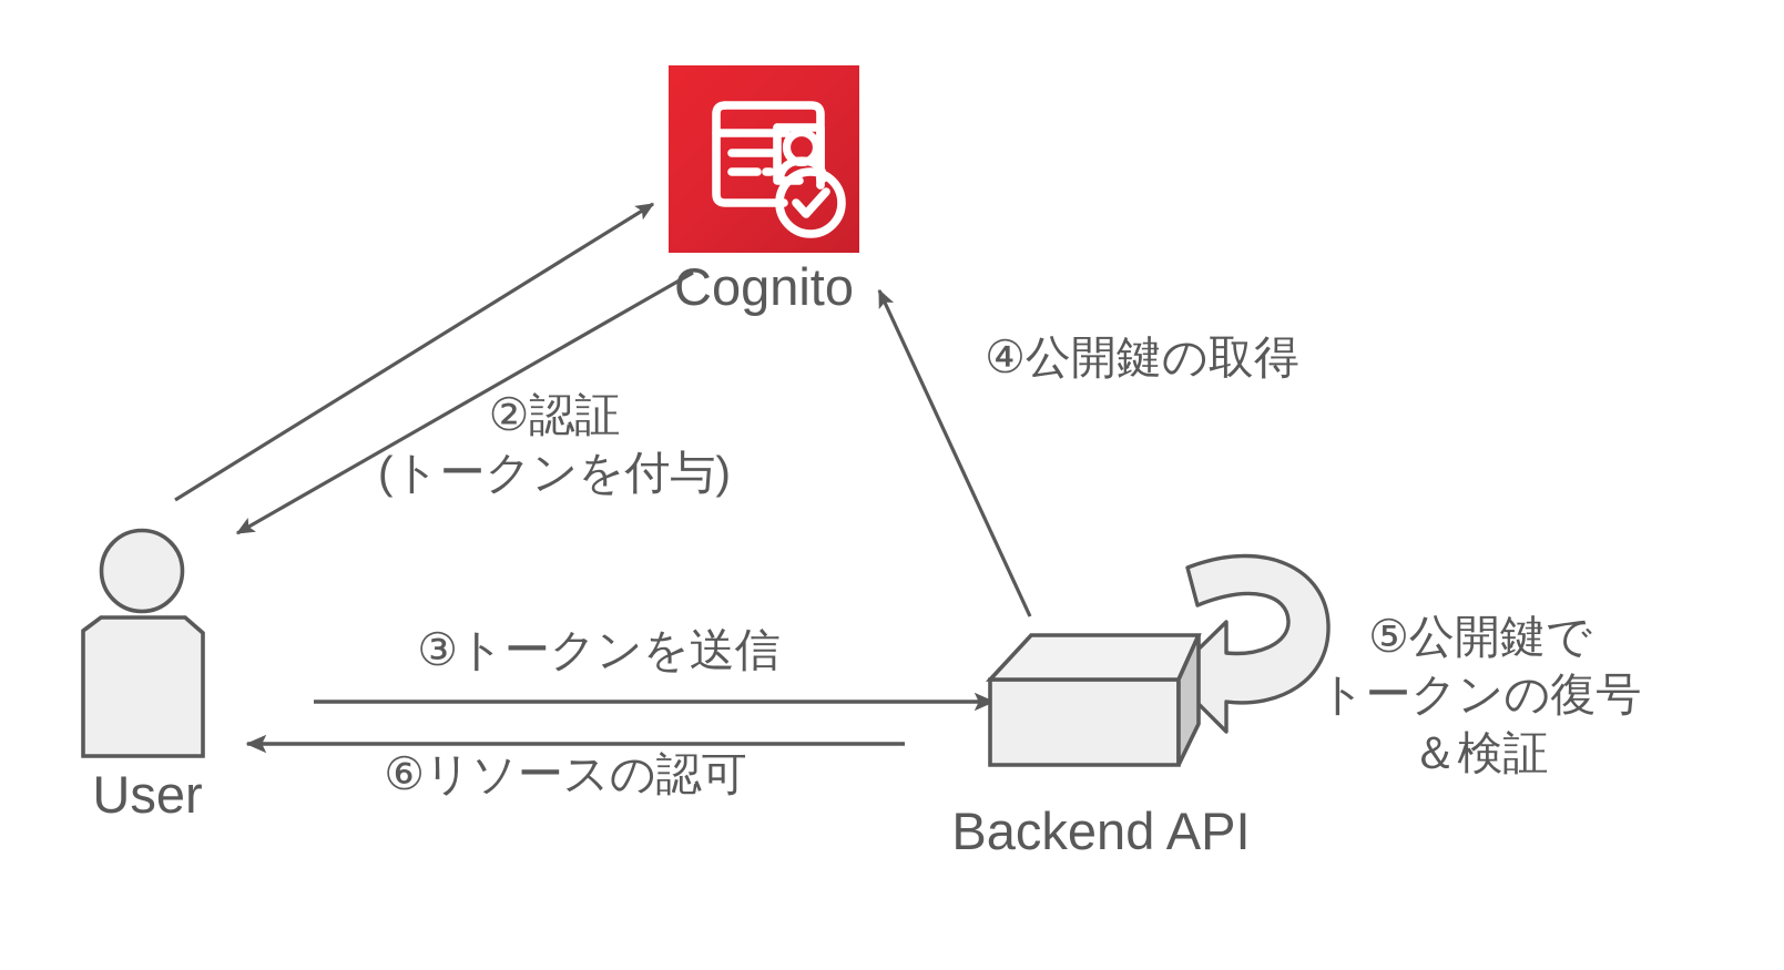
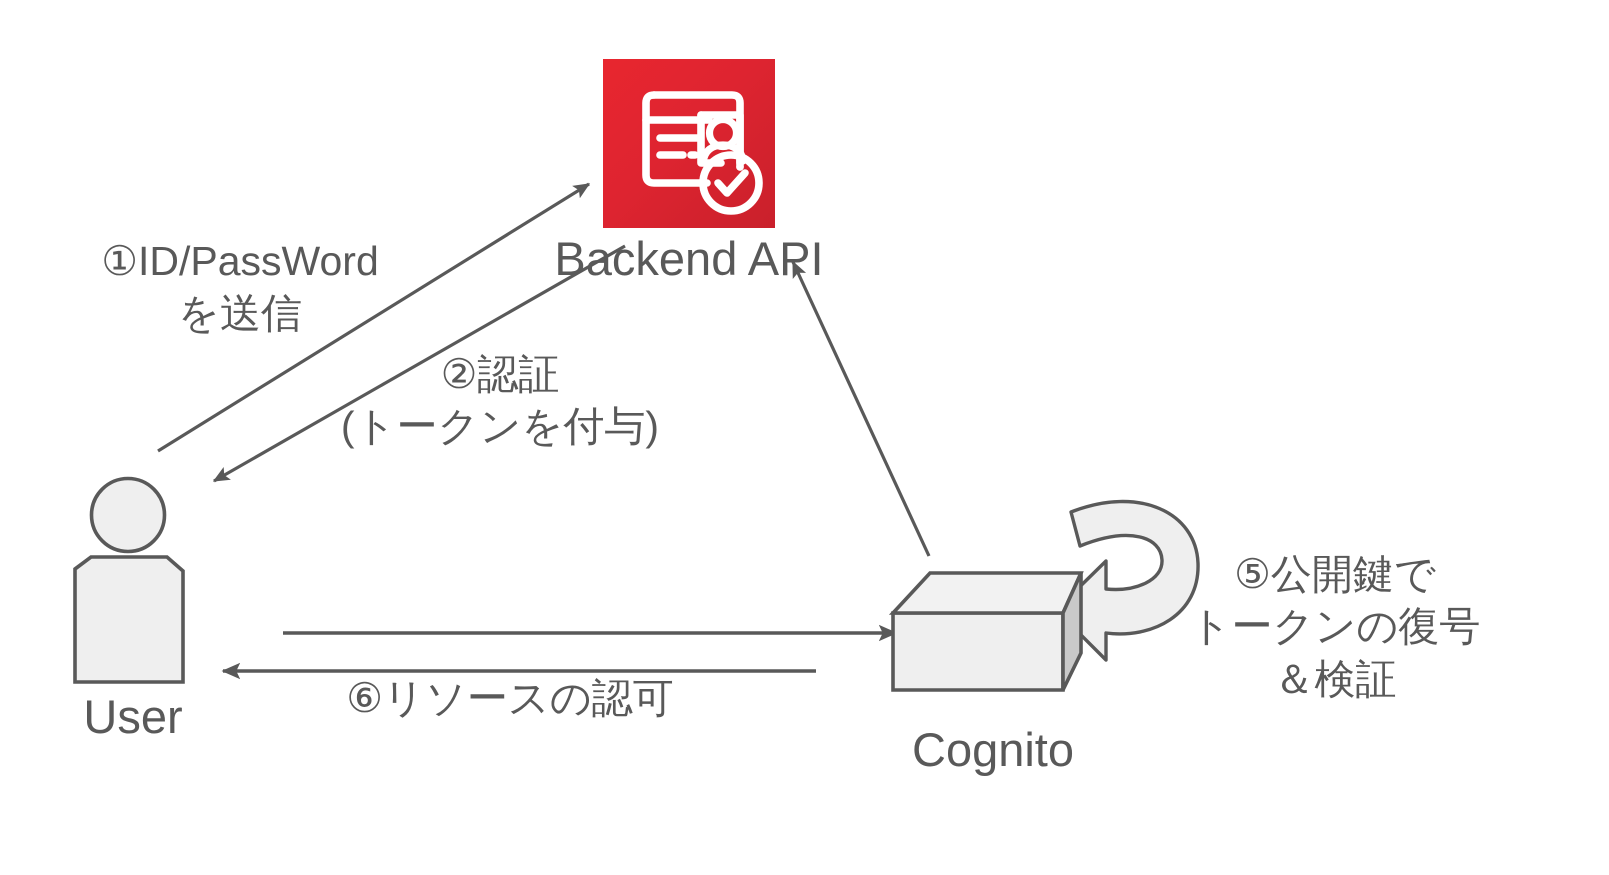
- Cognito
+ Backend API
  User
- Backend API
+ Cognito
+ ①ID/PassWord
+ を送信
  ②認証
  (トークンを付与)
- ③トークンを送信
- ④公開鍵の取得
  ⑤公開鍵で
  トークンの復号
  ＆検証
  ⑥リソースの認可
